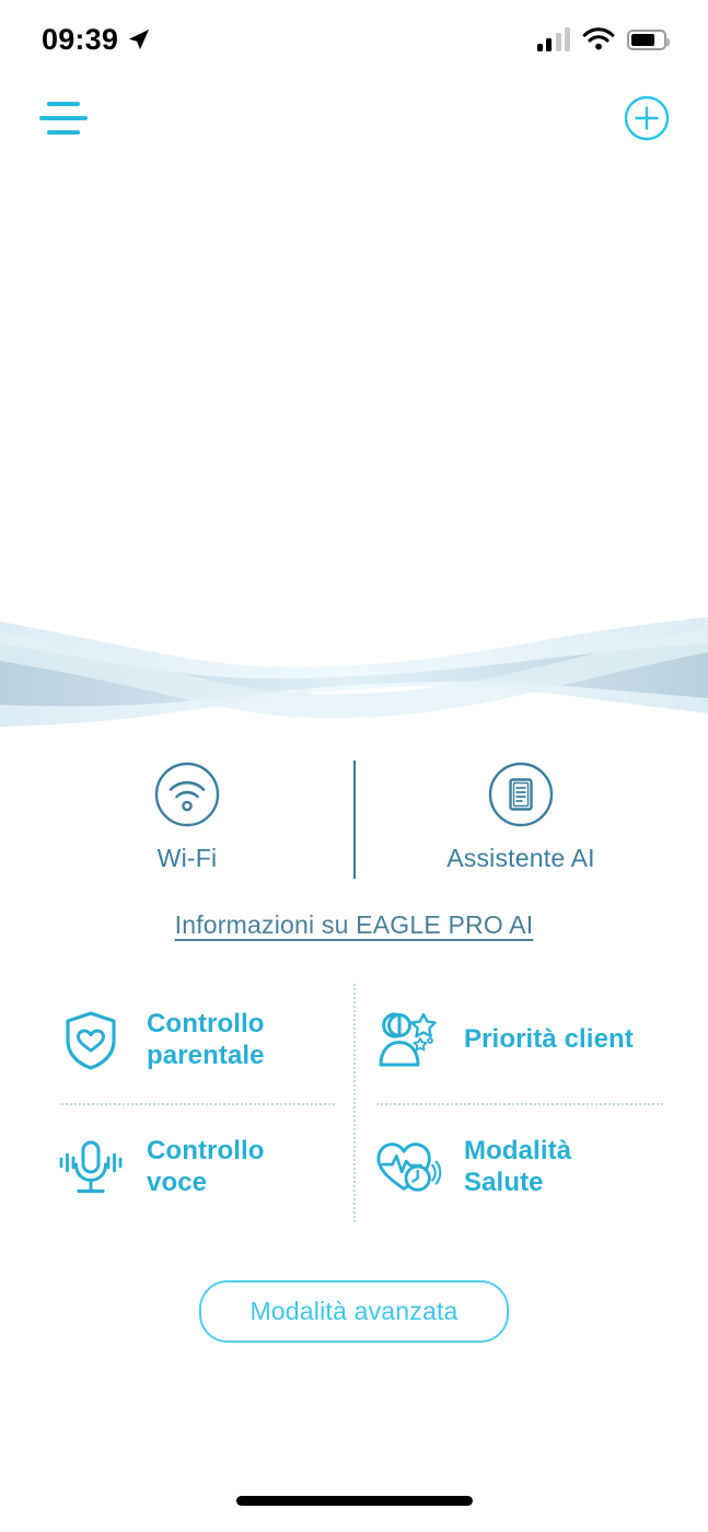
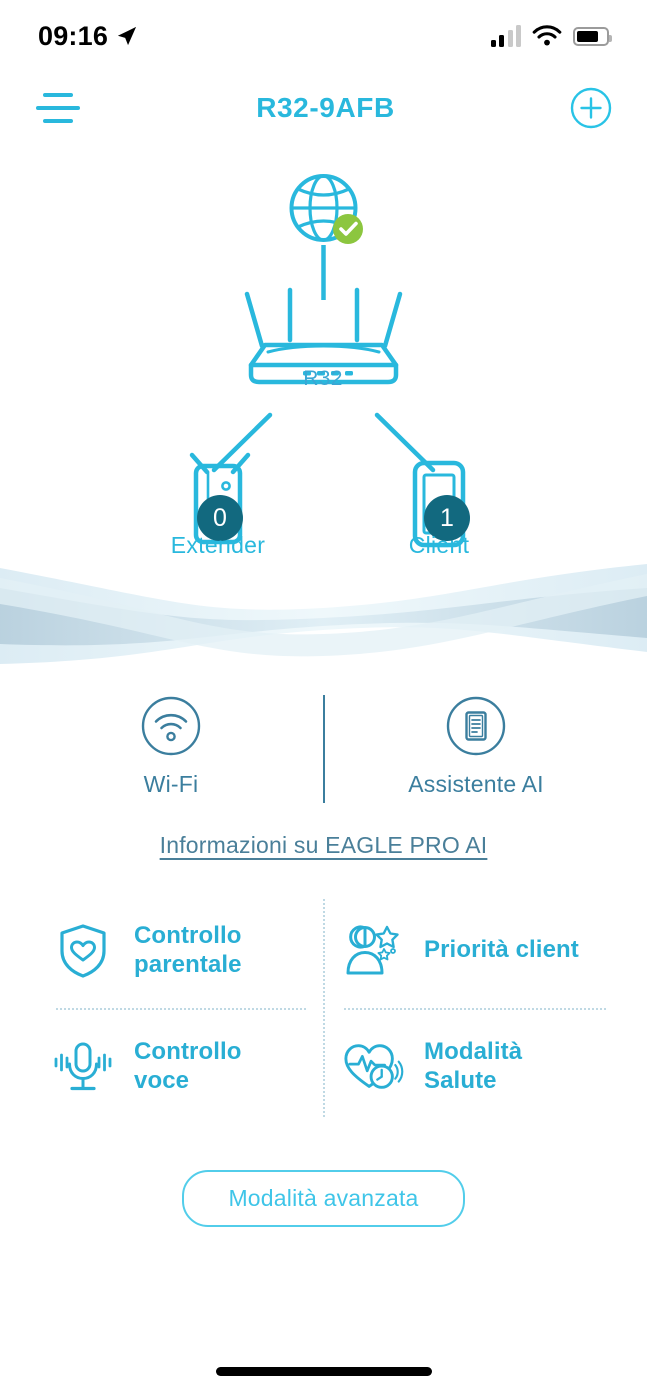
- 09:39
+ 09:16
+ R32-9AFB
+ 0
+ 1
+ R32
+ Extender
+ Client
  Wi-Fi
  Assistente AI
  Informazioni su EAGLE PRO AI
  Controllo
  parentale
  Priorità client
  Controllo
  voce
  Modalità
  Salute
  Modalità avanzata
